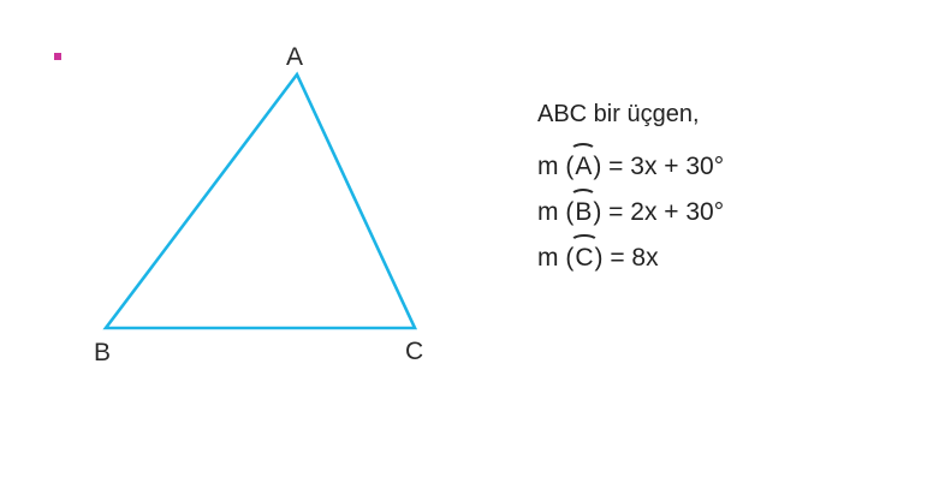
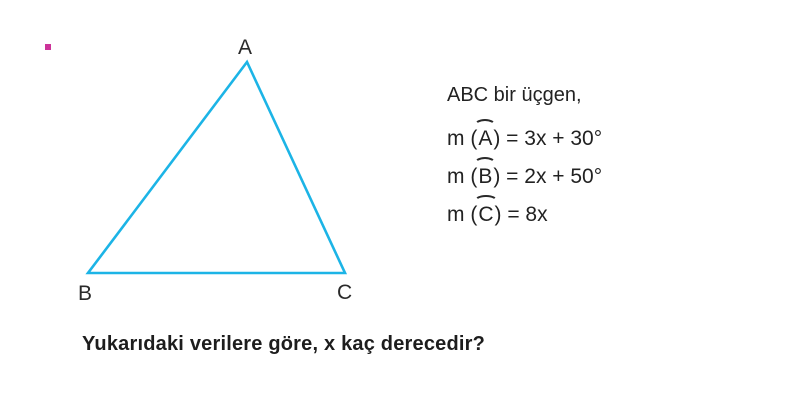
  A
  B
  C
  ABC bir üçgen,
  m (A) = 3x + 30°
- m (B) = 2x + 30°
+ m (B) = 2x + 50°
  m (C) = 8x
+ Yukarıdaki verilere göre, x kaç derecedir?
